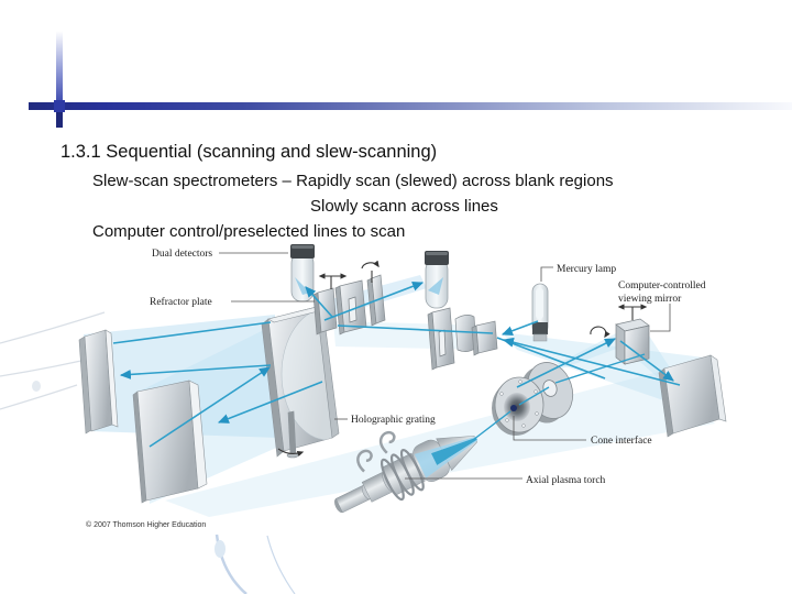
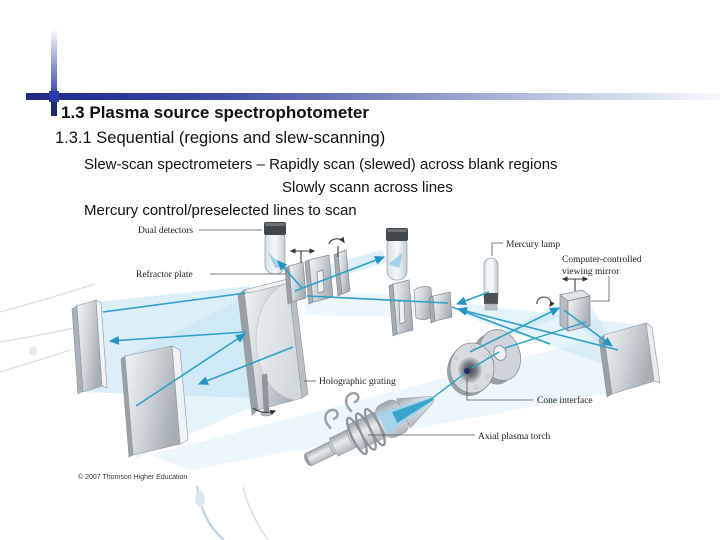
+ 1.3 Plasma source spectrophotometer
- 1.3.1 Sequential (scanning and slew-scanning)
+ 1.3.1 Sequential (regions and slew-scanning)
  Slew-scan spectrometers – Rapidly scan (slewed) across blank regions
  Slowly scann across lines
- Computer control/preselected lines to scan
+ Mercury control/preselected lines to scan
  Dual detectors
  Refractor plate
  Mercury lamp
  Computer-controlled
  viewing mirror
  Holographic grating
  Cone interface
  Axial plasma torch
